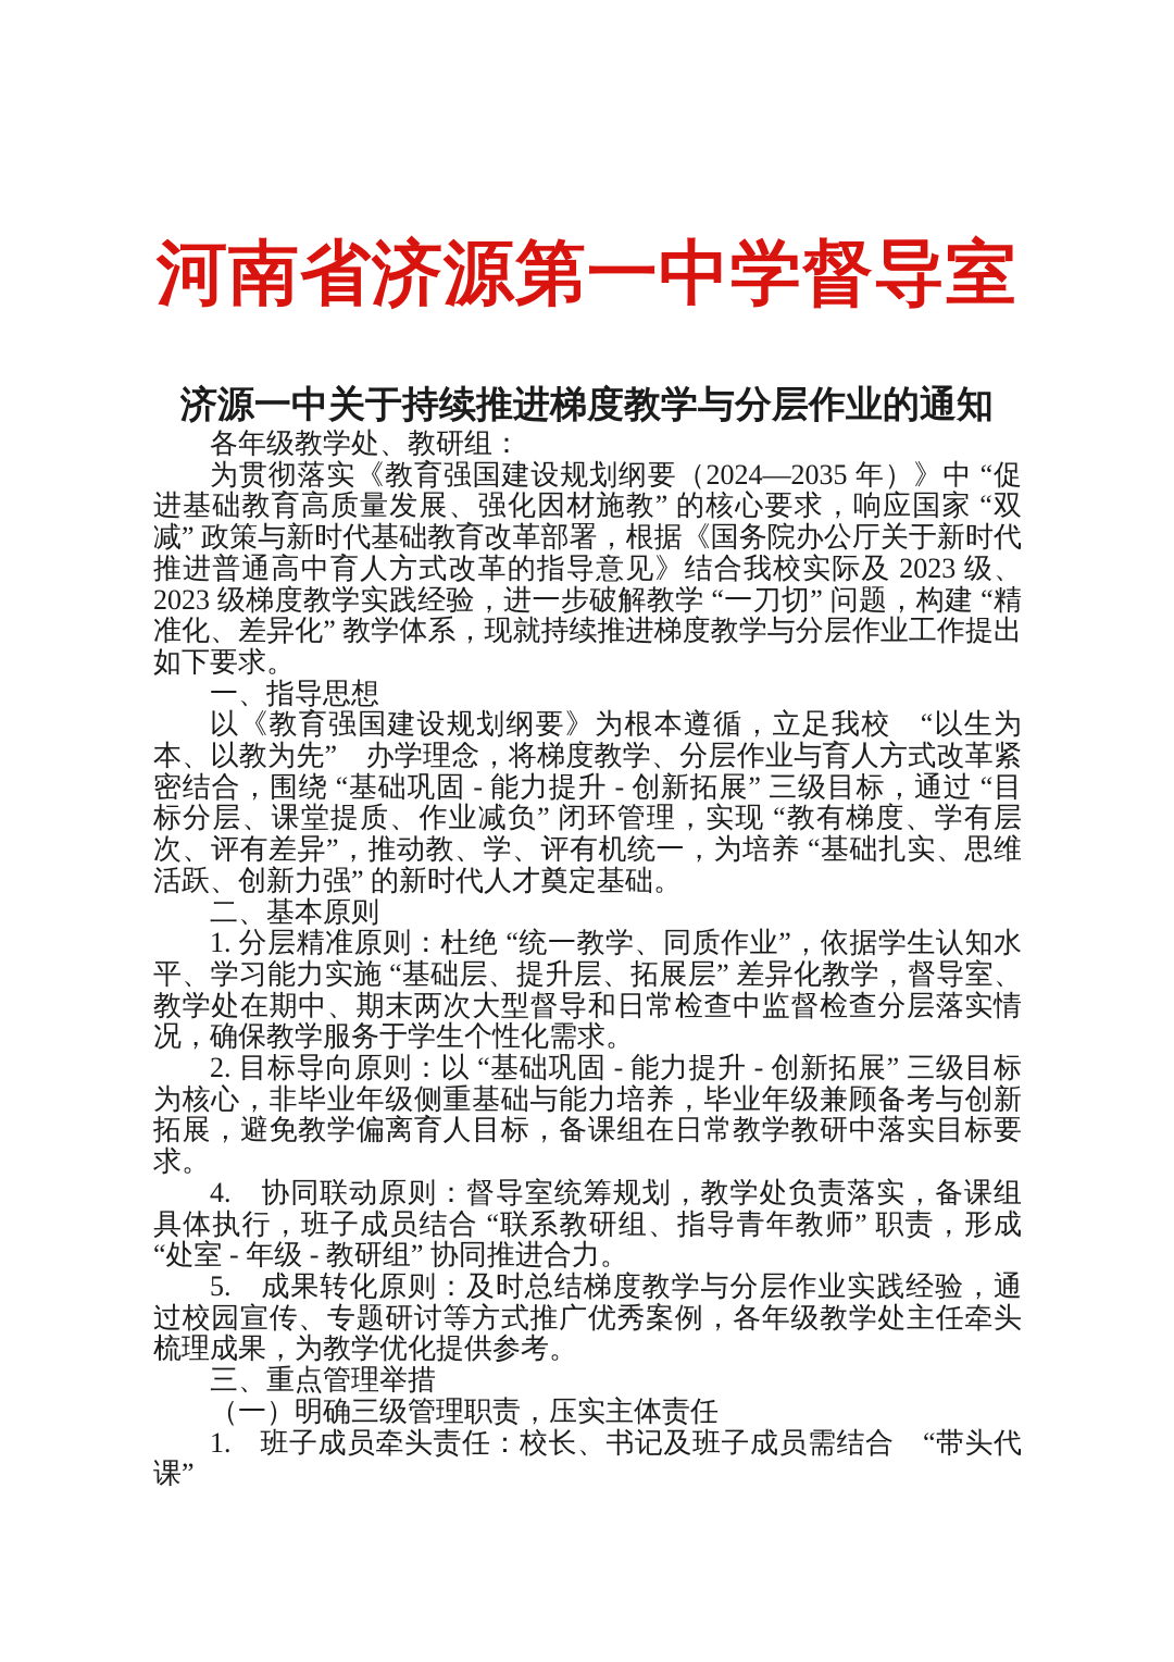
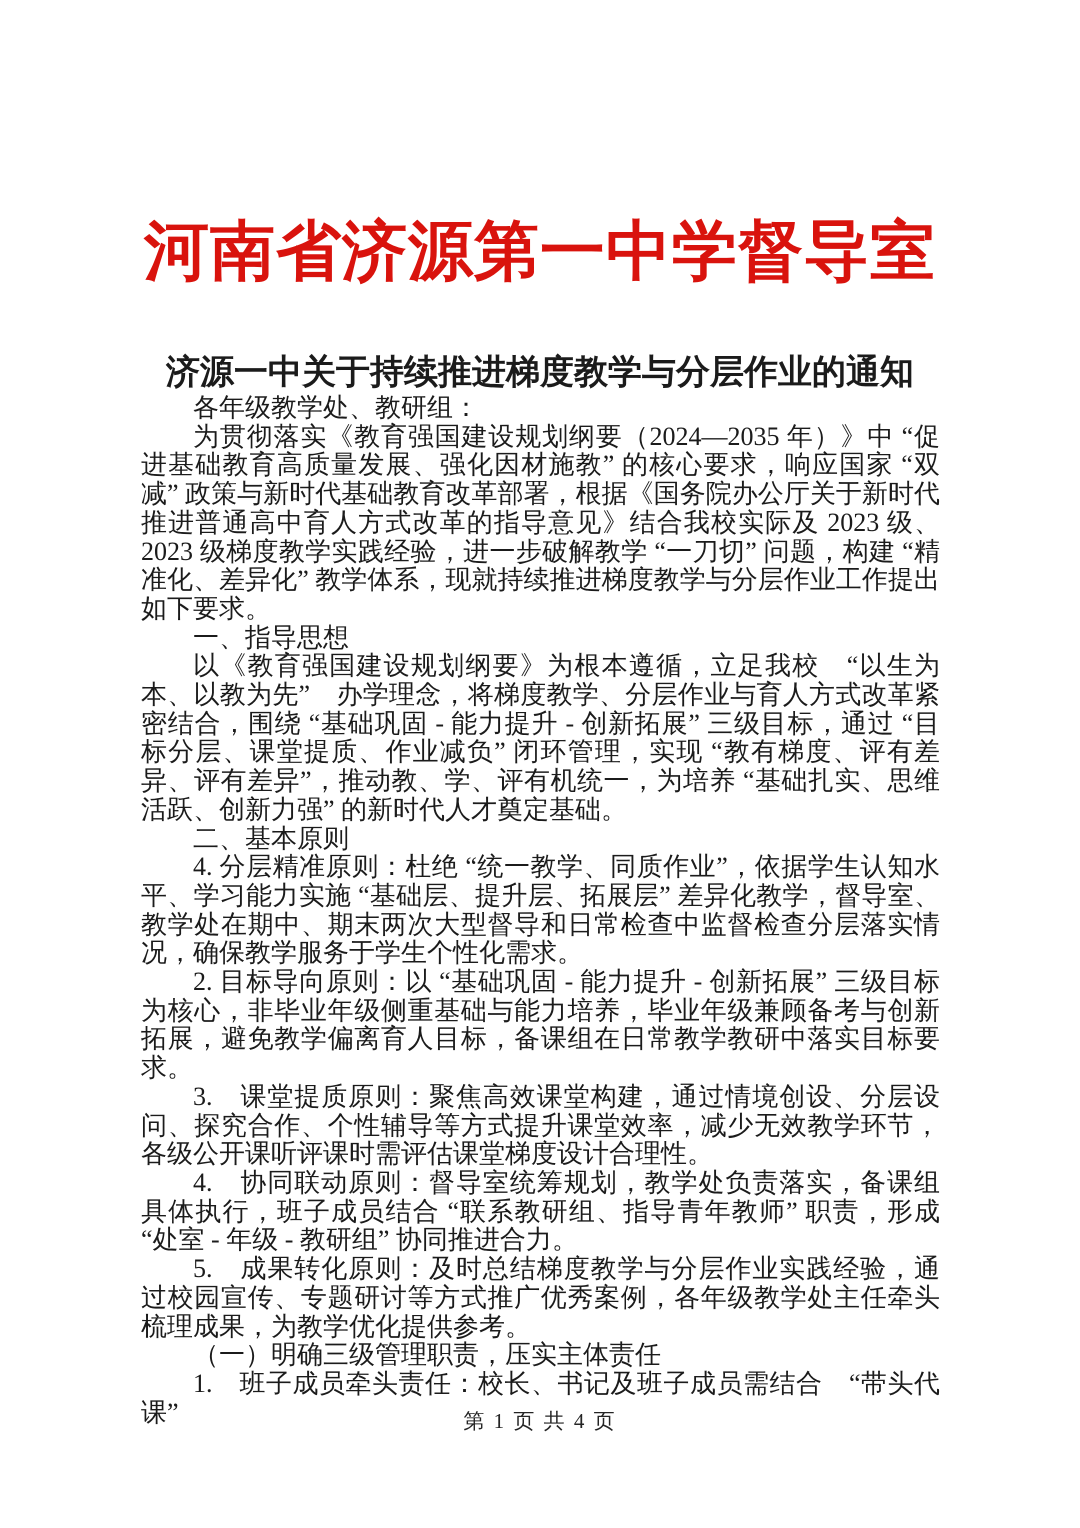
  河南省济源第一中学督导室
  济源一中关于持续推进梯度教学与分层作业的通知
  各年级教学处、教研组：
  为贯彻落实《教育强国建设规划纲要（2024—2035 年）》中 “促进基础教育高质量发展、强化因材施教” 的核心要求，响应国家 “双减” 政策与新时代基础教育改革部署，根据《国务院办公厅关于新时代推进普通高中育人方式改革的指导意见》结合我校实际及 2023 级、2023 级梯度教学实践经验，进一步破解教学 “一刀切” 问题，构建 “精准化、差异化” 教学体系，现就持续推进梯度教学与分层作业工作提出如下要求。
  一、指导思想
- 以《教育强国建设规划纲要》为根本遵循，立足我校 “以生为本、以教为先” 办学理念，将梯度教学、分层作业与育人方式改革紧密结合，围绕 “基础巩固 - 能力提升 - 创新拓展” 三级目标，通过 “目标分层、课堂提质、作业减负” 闭环管理，实现 “教有梯度、学有层次、评有差异”，推动教、学、评有机统一，为培养 “基础扎实、思维活跃、创新力强” 的新时代人才奠定基础。
+ 以《教育强国建设规划纲要》为根本遵循，立足我校 “以生为本、以教为先” 办学理念，将梯度教学、分层作业与育人方式改革紧密结合，围绕 “基础巩固 - 能力提升 - 创新拓展” 三级目标，通过 “目标分层、课堂提质、作业减负” 闭环管理，实现 “教有梯度、评有差异、评有差异”，推动教、学、评有机统一，为培养 “基础扎实、思维活跃、创新力强” 的新时代人才奠定基础。
  二、基本原则
- 1. 分层精准原则：杜绝 “统一教学、同质作业”，依据学生认知水平、学习能力实施 “基础层、提升层、拓展层” 差异化教学，督导室、教学处在期中、期末两次大型督导和日常检查中监督检查分层落实情况，确保教学服务于学生个性化需求。
+ 4. 分层精准原则：杜绝 “统一教学、同质作业”，依据学生认知水平、学习能力实施 “基础层、提升层、拓展层” 差异化教学，督导室、教学处在期中、期末两次大型督导和日常检查中监督检查分层落实情况，确保教学服务于学生个性化需求。
  2. 目标导向原则：以 “基础巩固 - 能力提升 - 创新拓展” 三级目标为核心，非毕业年级侧重基础与能力培养，毕业年级兼顾备考与创新拓展，避免教学偏离育人目标，备课组在日常教学教研中落实目标要求。
+ 3. 课堂提质原则：聚焦高效课堂构建，通过情境创设、分层设问、探究合作、个性辅导等方式提升课堂效率，减少无效教学环节，各级公开课听评课时需评估课堂梯度设计合理性。
  4. 协同联动原则：督导室统筹规划，教学处负责落实，备课组具体执行，班子成员结合 “联系教研组、指导青年教师” 职责，形成 “处室 - 年级 - 教研组” 协同推进合力。
  5. 成果转化原则：及时总结梯度教学与分层作业实践经验，通过校园宣传、专题研讨等方式推广优秀案例，各年级教学处主任牵头梳理成果，为教学优化提供参考。
- 三、重点管理举措
  （一）明确三级管理职责，压实主体责任
  1. 班子成员牵头责任：校长、书记及班子成员需结合 “带头代课”
+ 第 1 页 共 4 页
